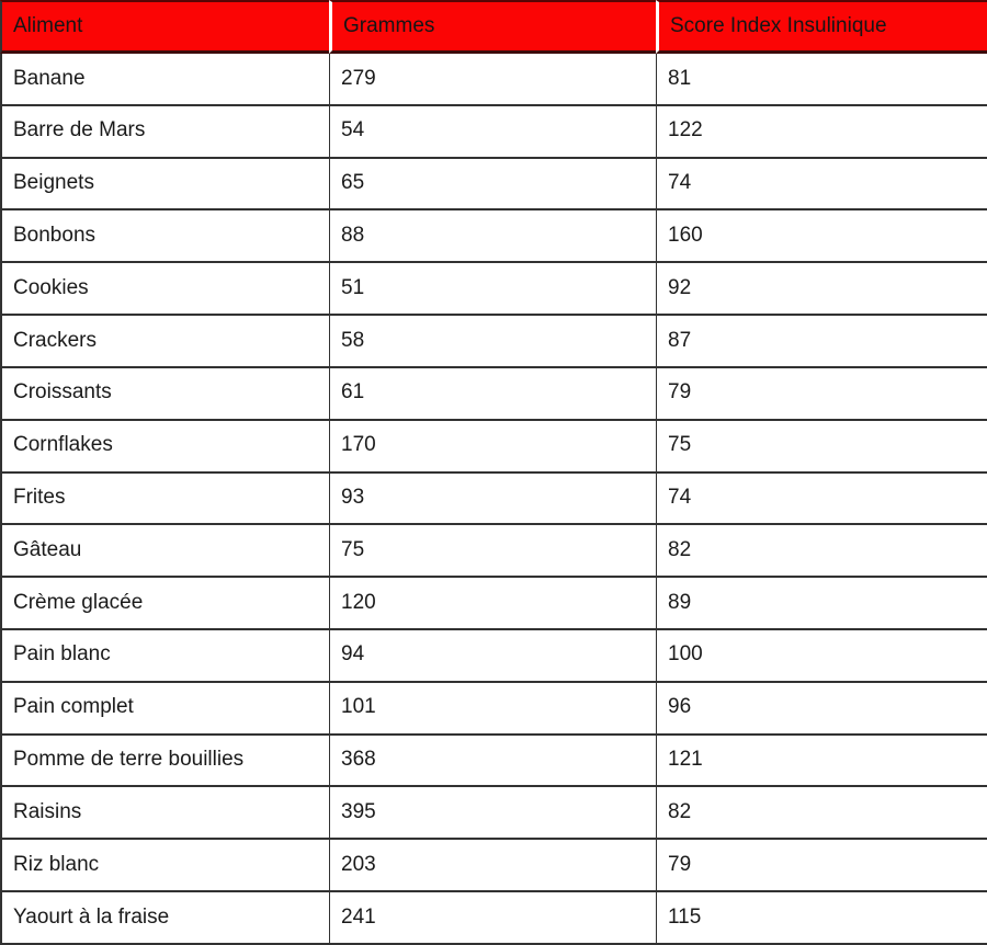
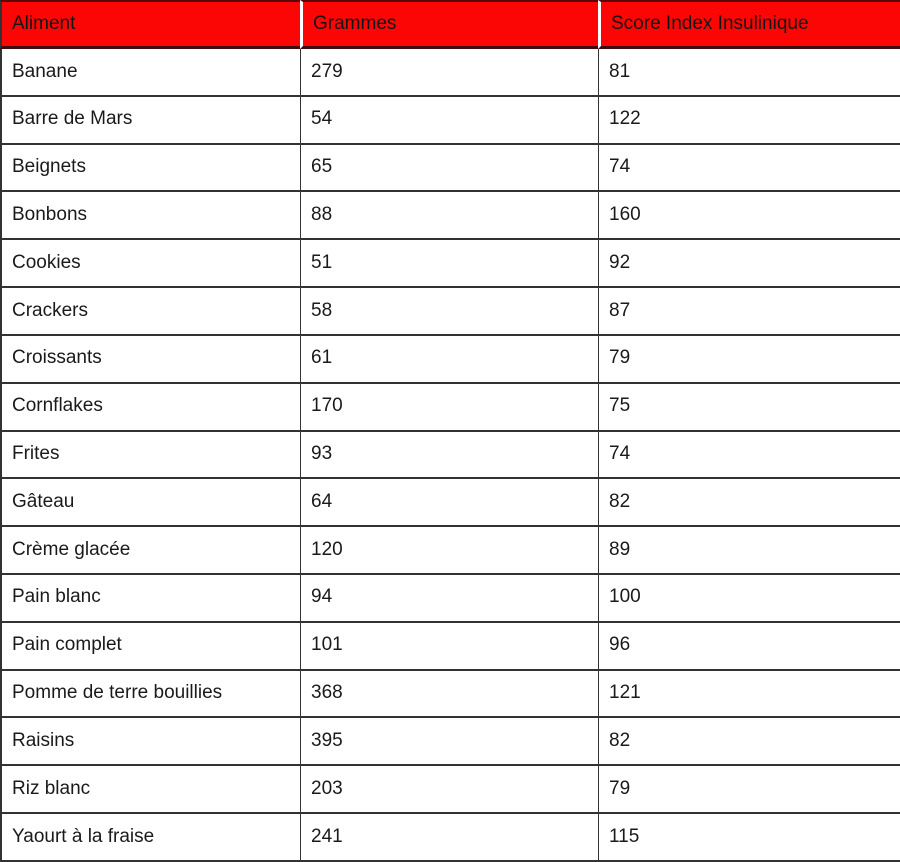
  Aliment	Grammes	Score Index Insulinique
  Banane	279	81
  Barre de Mars	54	122
  Beignets	65	74
  Bonbons	88	160
  Cookies	51	92
  Crackers	58	87
  Croissants	61	79
  Cornflakes	170	75
  Frites	93	74
- Gâteau	75	82
+ Gâteau	64	82
  Crème glacée	120	89
  Pain blanc	94	100
  Pain complet	101	96
  Pomme de terre bouillies	368	121
  Raisins	395	82
  Riz blanc	203	79
  Yaourt à la fraise	241	115
